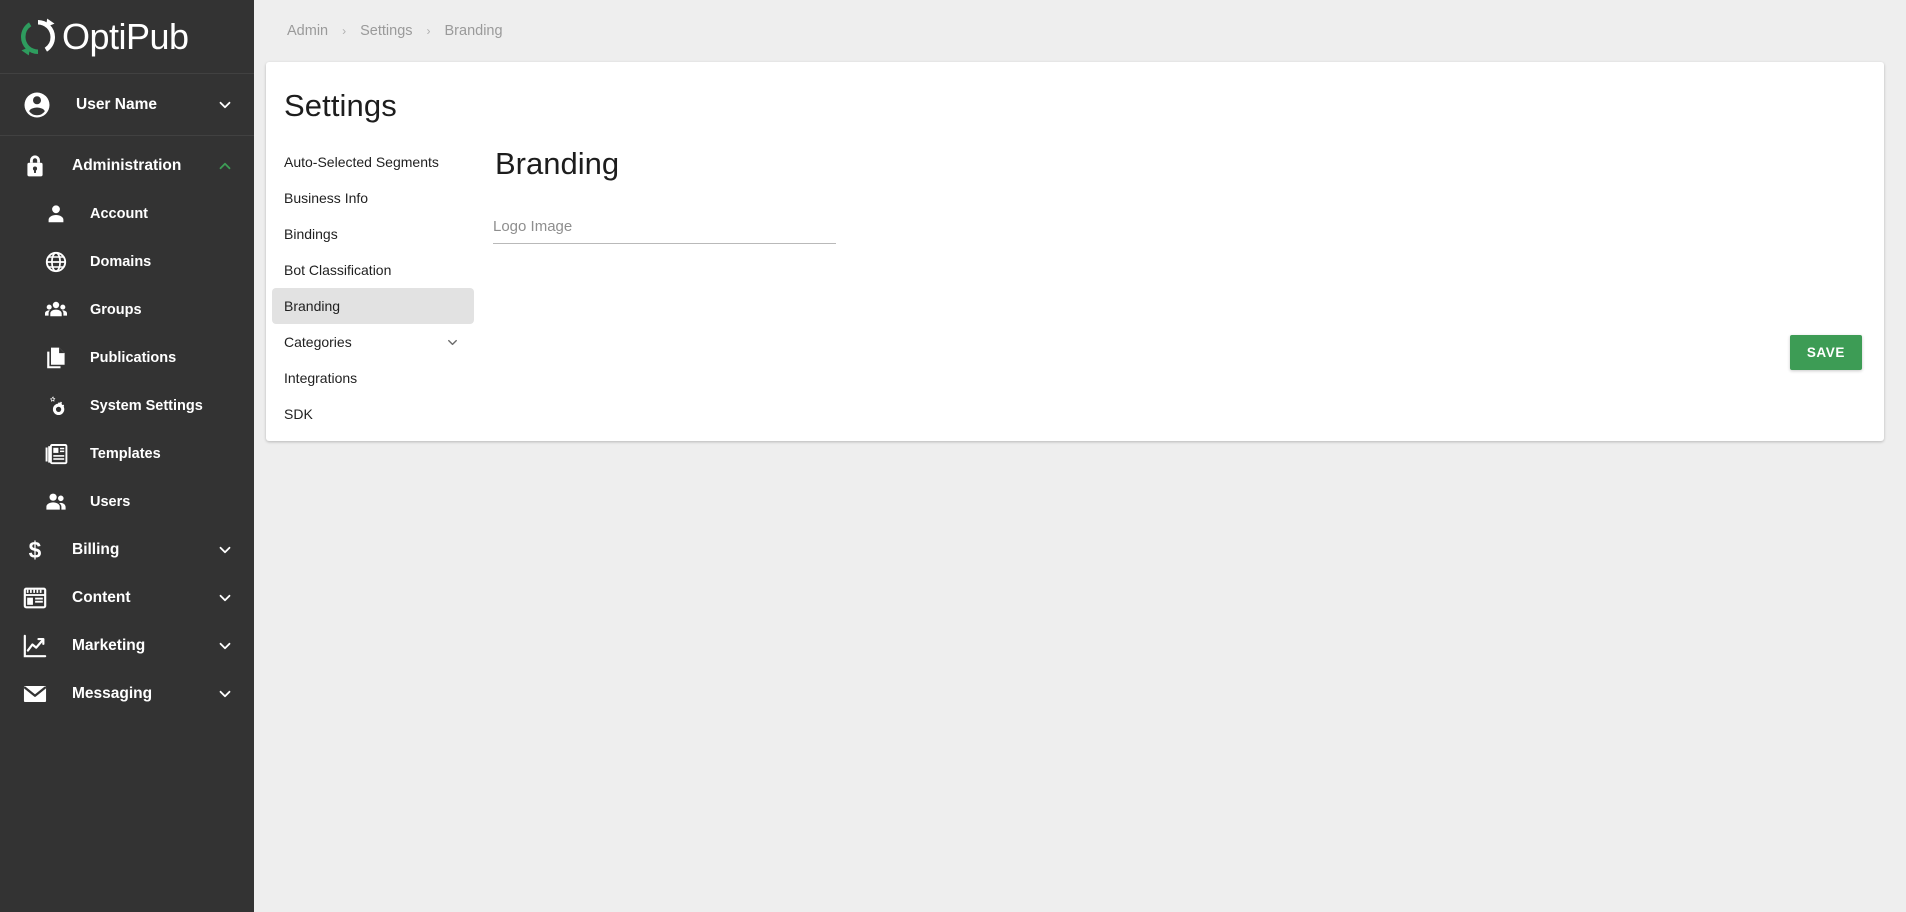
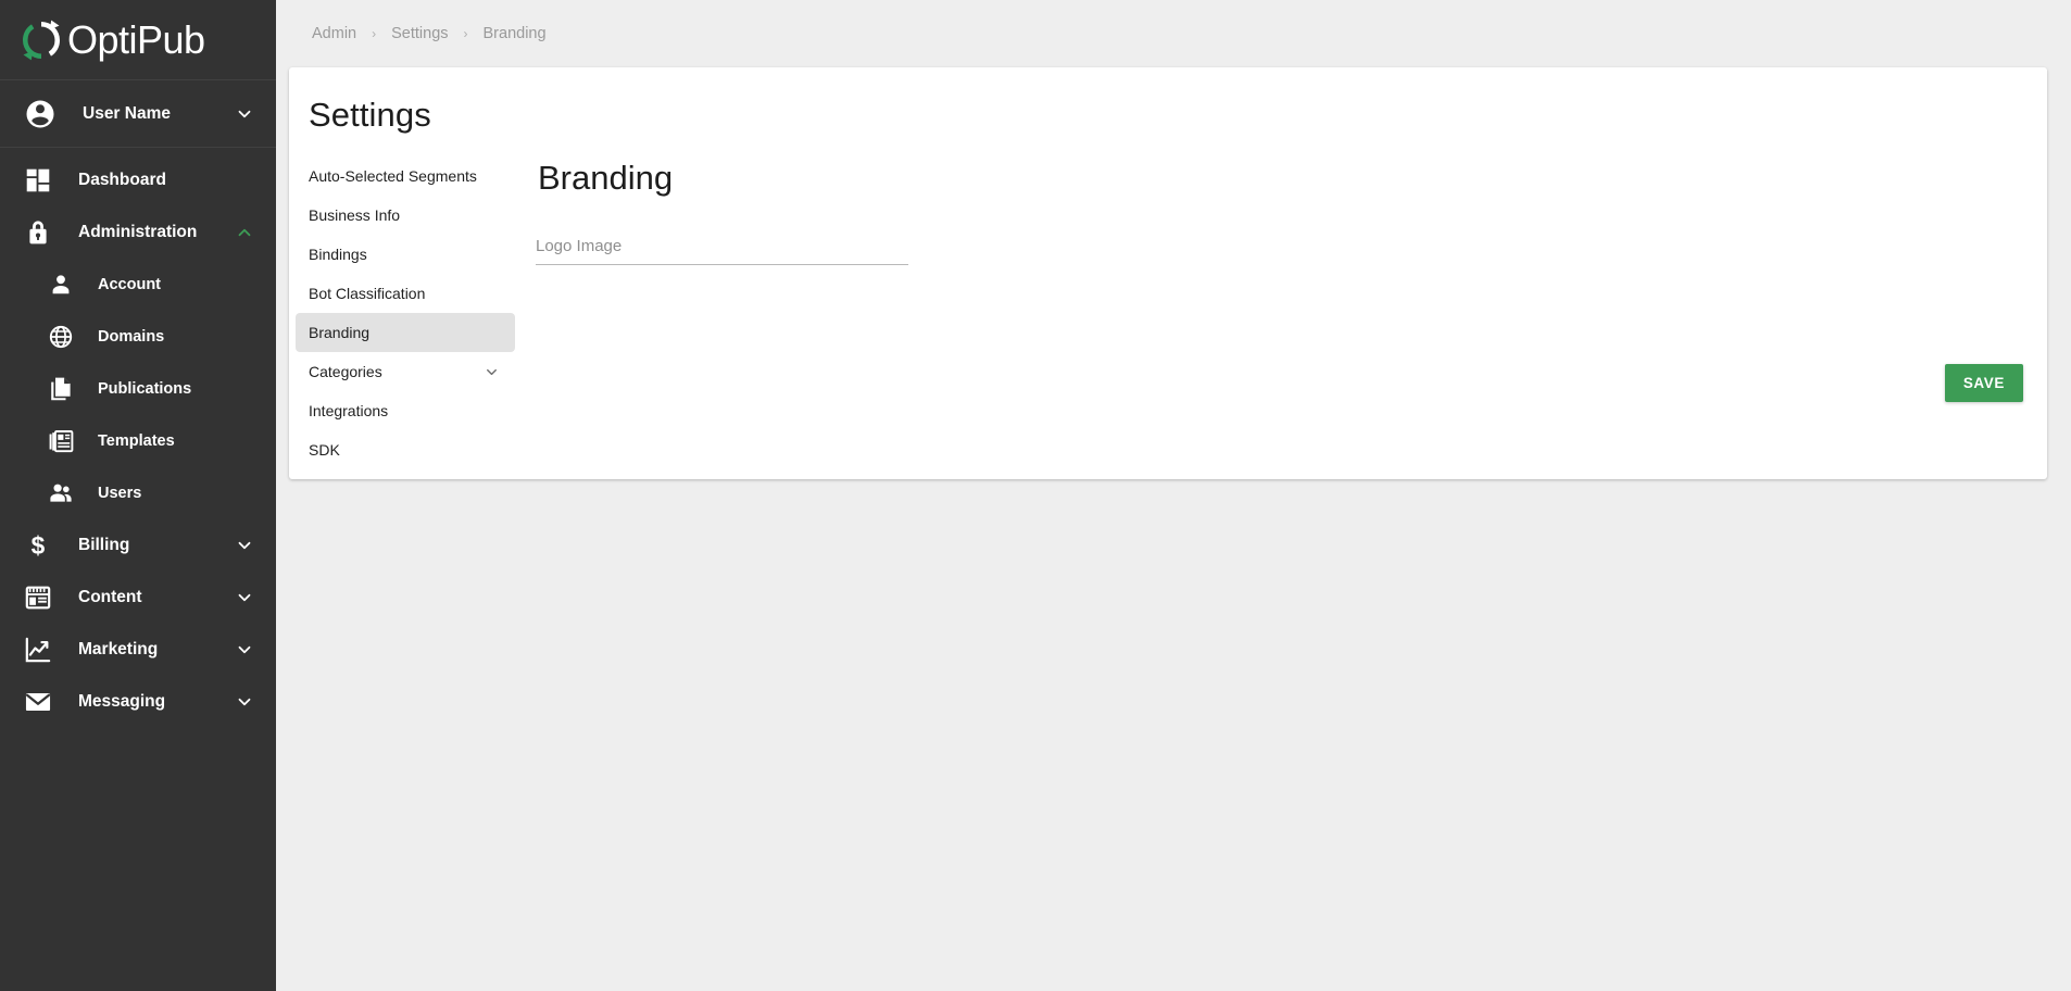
  OptiPub
  User Name
+ Dashboard
  Administration
  Account
  Domains
- Groups
  Publications
- System Settings
  Templates
  Users
  $
  Billing
  Content
  Marketing
  Messaging
  Admin
  ›
  Settings
  ›
  Branding
  Settings
  Auto-Selected Segments
  Business Info
  Bindings
  Bot Classification
  Branding
  Categories
  Integrations
  SDK
  Branding
  Logo Image
  SAVE
